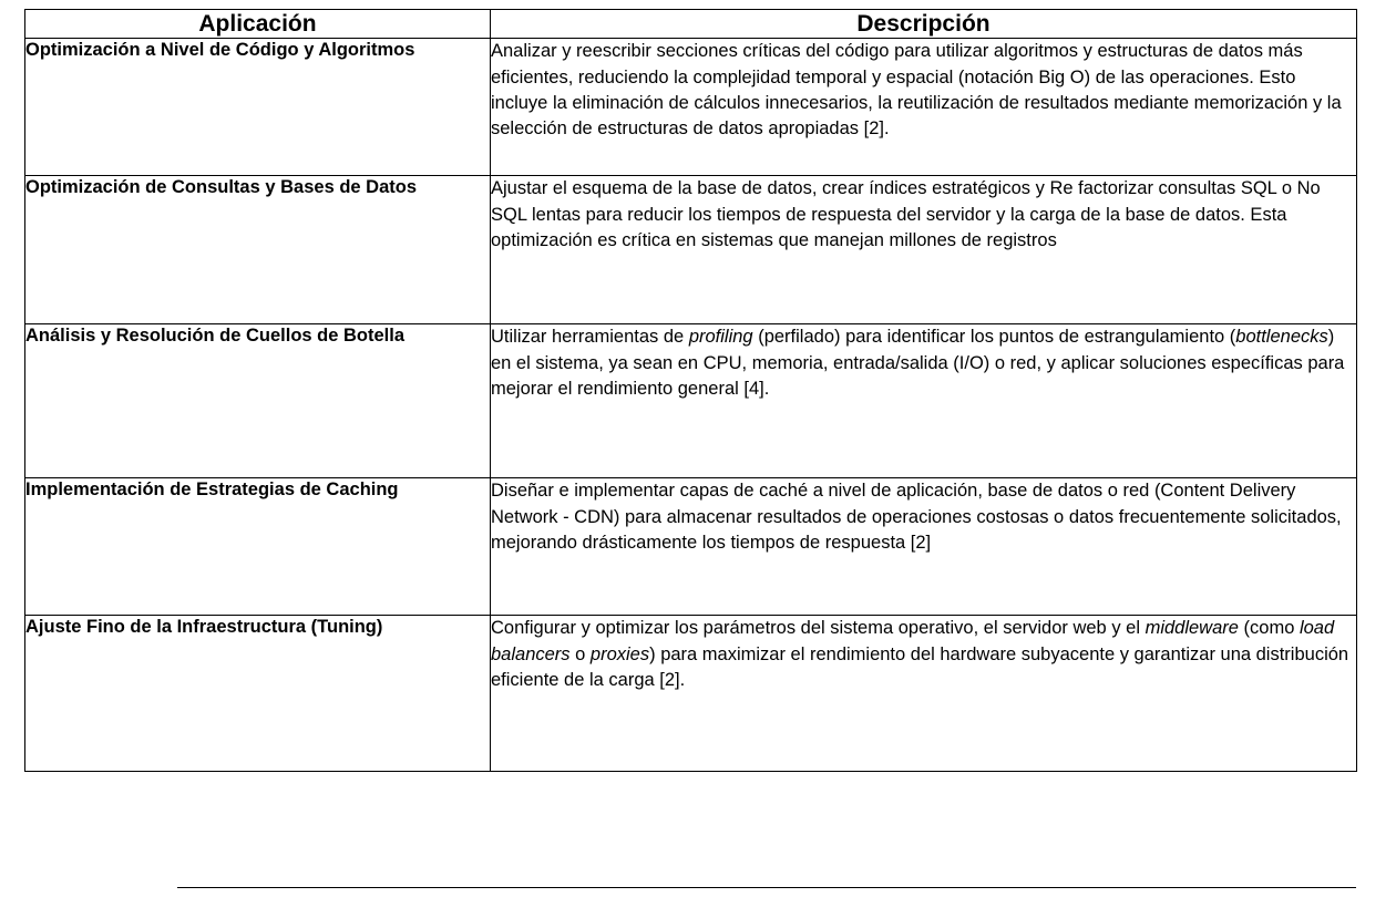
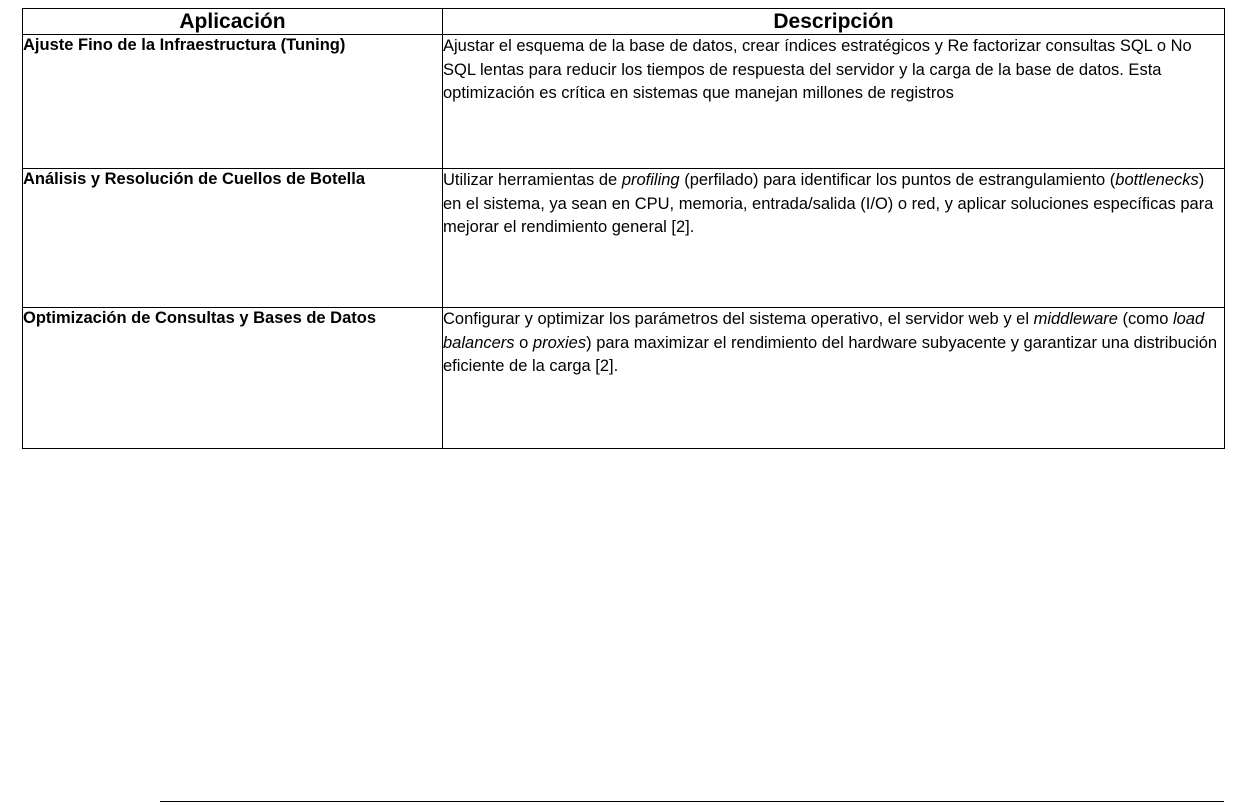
  Aplicación	Descripción
- Optimización a Nivel de Código y Algoritmos	Analizar y reescribir secciones críticas del código para utilizar algoritmos y estructuras de datos más eficientes, reduciendo la complejidad temporal y espacial (notación Big O) de las operaciones. Esto incluye la eliminación de cálculos innecesarios, la reutilización de resultados mediante memorización y la selección de estructuras de datos apropiadas [2].
- Optimización de Consultas y Bases de Datos	Ajustar el esquema de la base de datos, crear índices estratégicos y Re factorizar consultas SQL o No SQL lentas para reducir los tiempos de respuesta del servidor y la carga de la base de datos. Esta optimización es crítica en sistemas que manejan millones de registros
+ Ajuste Fino de la Infraestructura (Tuning)	Ajustar el esquema de la base de datos, crear índices estratégicos y Re factorizar consultas SQL o No SQL lentas para reducir los tiempos de respuesta del servidor y la carga de la base de datos. Esta optimización es crítica en sistemas que manejan millones de registros
- Análisis y Resolución de Cuellos de Botella	Utilizar herramientas de profiling (perfilado) para identificar los puntos de estrangulamiento (bottlenecks) en el sistema, ya sean en CPU, memoria, entrada/salida (I/O) o red, y aplicar soluciones específicas para mejorar el rendimiento general [4].
+ Análisis y Resolución de Cuellos de Botella	Utilizar herramientas de profiling (perfilado) para identificar los puntos de estrangulamiento (bottlenecks) en el sistema, ya sean en CPU, memoria, entrada/salida (I/O) o red, y aplicar soluciones específicas para mejorar el rendimiento general [2].
- Implementación de Estrategias de Caching	Diseñar e implementar capas de caché a nivel de aplicación, base de datos o red (Content Delivery Network - CDN) para almacenar resultados de operaciones costosas o datos frecuentemente solicitados, mejorando drásticamente los tiempos de respuesta [2]
- Ajuste Fino de la Infraestructura (Tuning)	Configurar y optimizar los parámetros del sistema operativo, el servidor web y el middleware (como load balancers o proxies) para maximizar el rendimiento del hardware subyacente y garantizar una distribución eficiente de la carga [2].
+ Optimización de Consultas y Bases de Datos	Configurar y optimizar los parámetros del sistema operativo, el servidor web y el middleware (como load balancers o proxies) para maximizar el rendimiento del hardware subyacente y garantizar una distribución eficiente de la carga [2].
